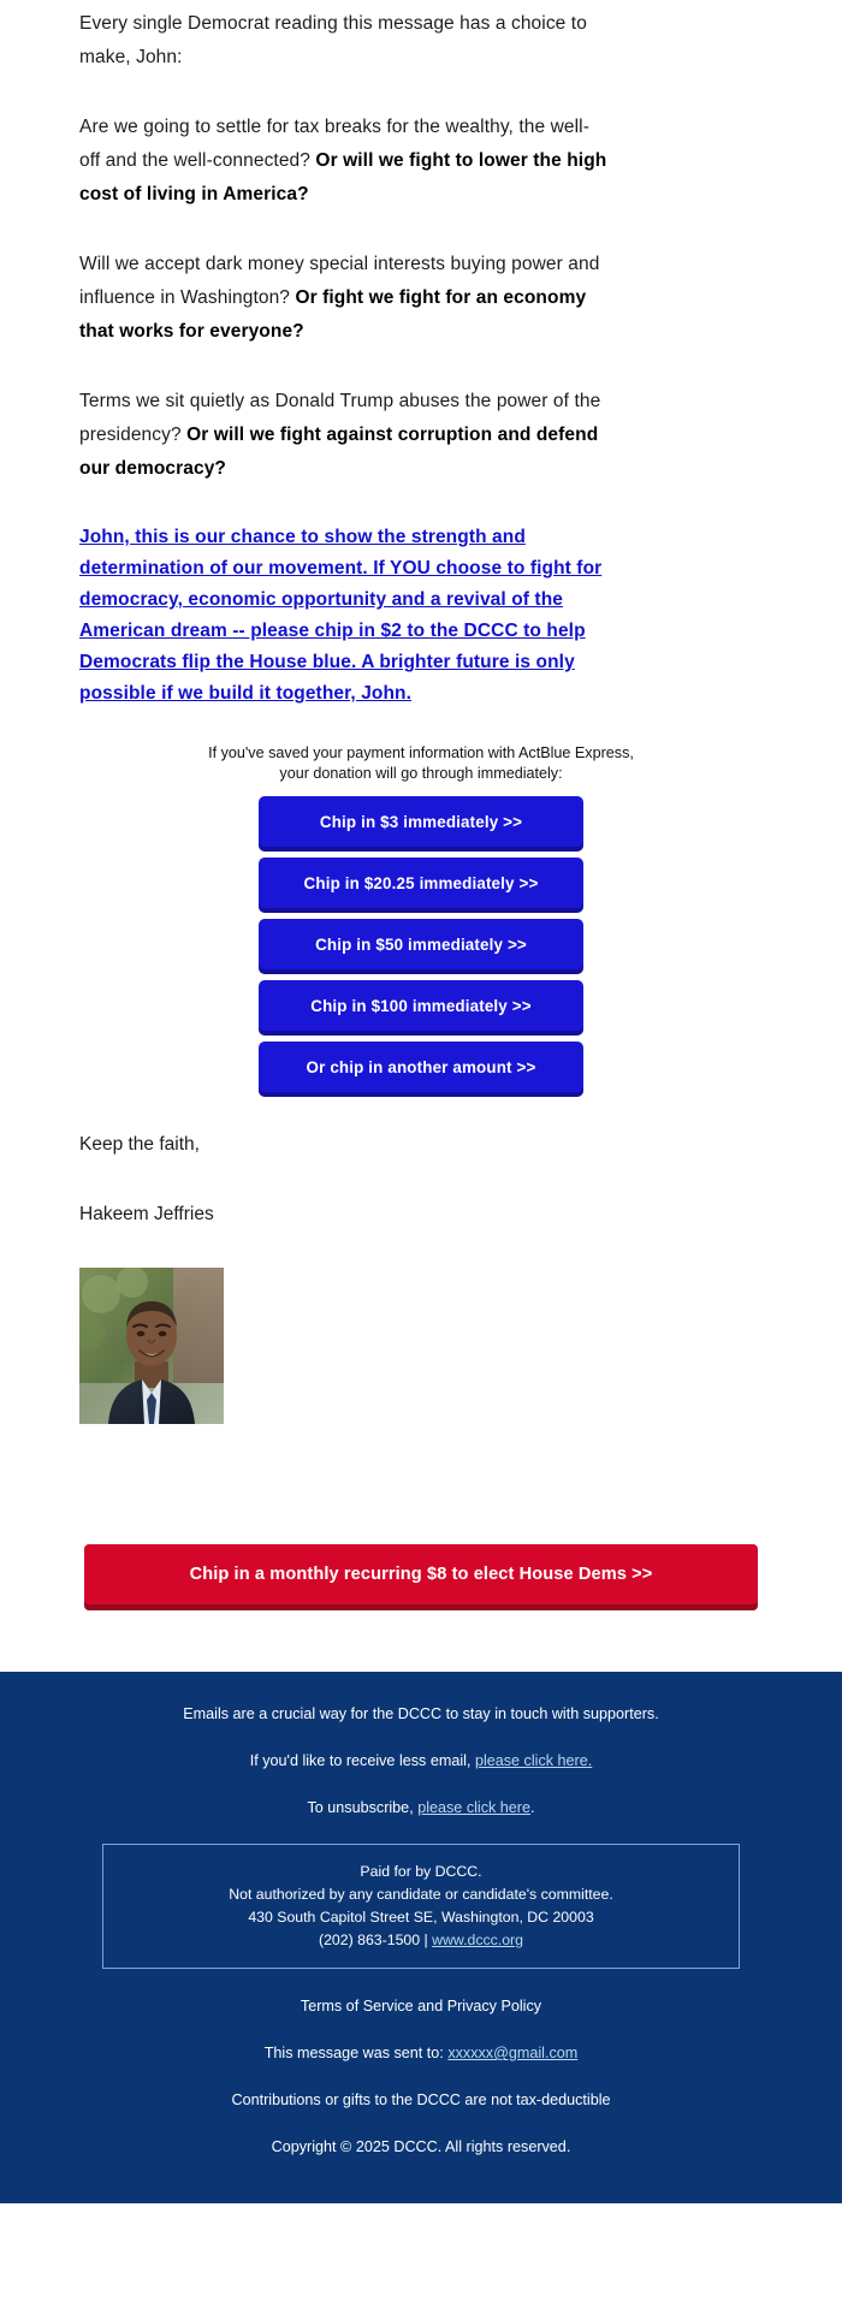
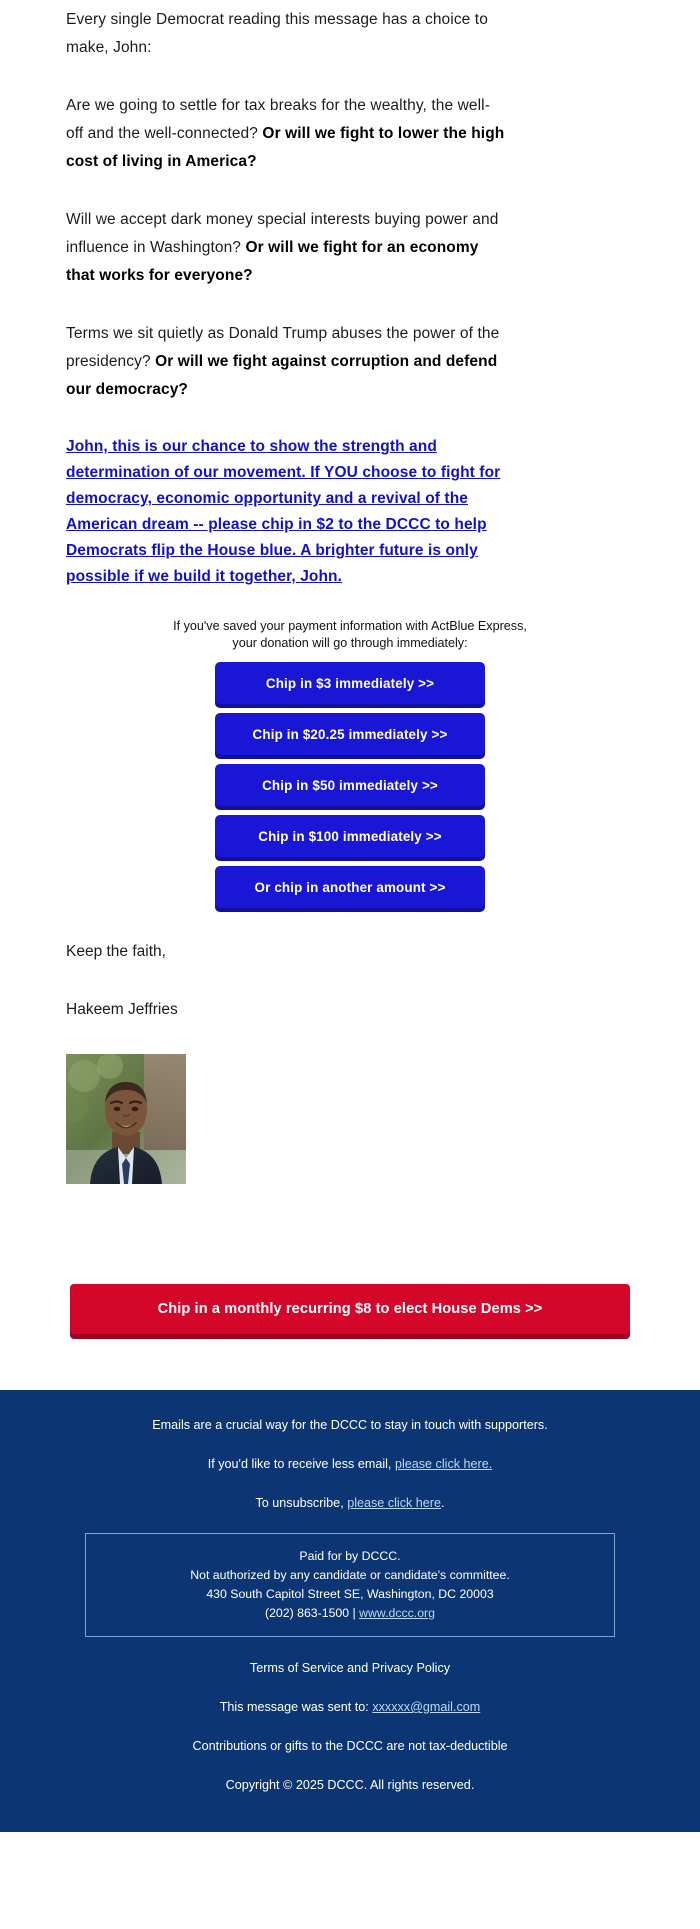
  Every single Democrat reading this message has a choice to make, John:
  Are we going to settle for tax breaks for the wealthy, the well-off and the well-connected? Or will we fight to lower the high cost of living in America?
- Will we accept dark money special interests buying power and influence in Washington? Or fight we fight for an economy that works for everyone?
+ Will we accept dark money special interests buying power and influence in Washington? Or will we fight for an economy that works for everyone?
  Terms we sit quietly as Donald Trump abuses the power of the presidency? Or will we fight against corruption and defend our democracy?
  John, this is our chance to show the strength and determination of our movement. If YOU choose to fight for democracy, economic opportunity and a revival of the American dream -- please chip in $2 to the DCCC to help Democrats flip the House blue. A brighter future is only possible if we build it together, John.
  If you've saved your payment information with ActBlue Express,
  your donation will go through immediately:
  Chip in $3 immediately >>
  Chip in $20.25 immediately >>
  Chip in $50 immediately >>
  Chip in $100 immediately >>
  Or chip in another amount >>
  Keep the faith,
  Hakeem Jeffries
  Chip in a monthly recurring $8 to elect House Dems >>
  Emails are a crucial way for the DCCC to stay in touch with supporters.
  If you'd like to receive less email, please click here.
  To unsubscribe, please click here.
  Paid for by DCCC.
  Not authorized by any candidate or candidate's committee.
  430 South Capitol Street SE, Washington, DC 20003
  (202) 863-1500 | www.dccc.org
  Terms of Service and Privacy Policy
  This message was sent to: xxxxxx@gmail.com
  Contributions or gifts to the DCCC are not tax-deductible
  Copyright © 2025 DCCC. All rights reserved.
